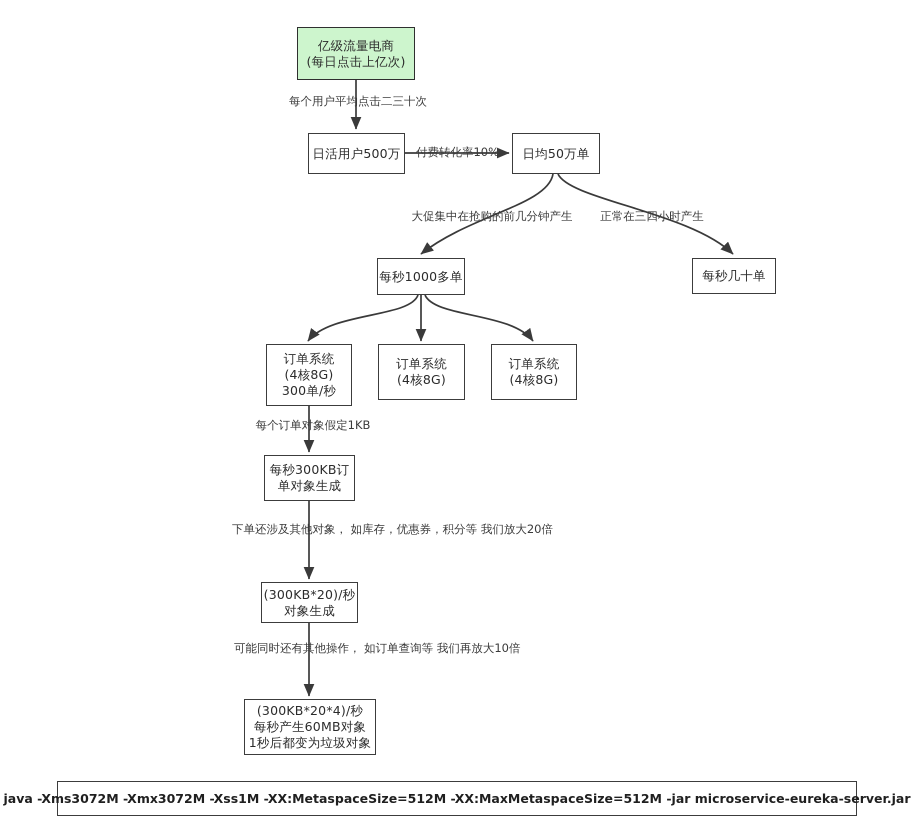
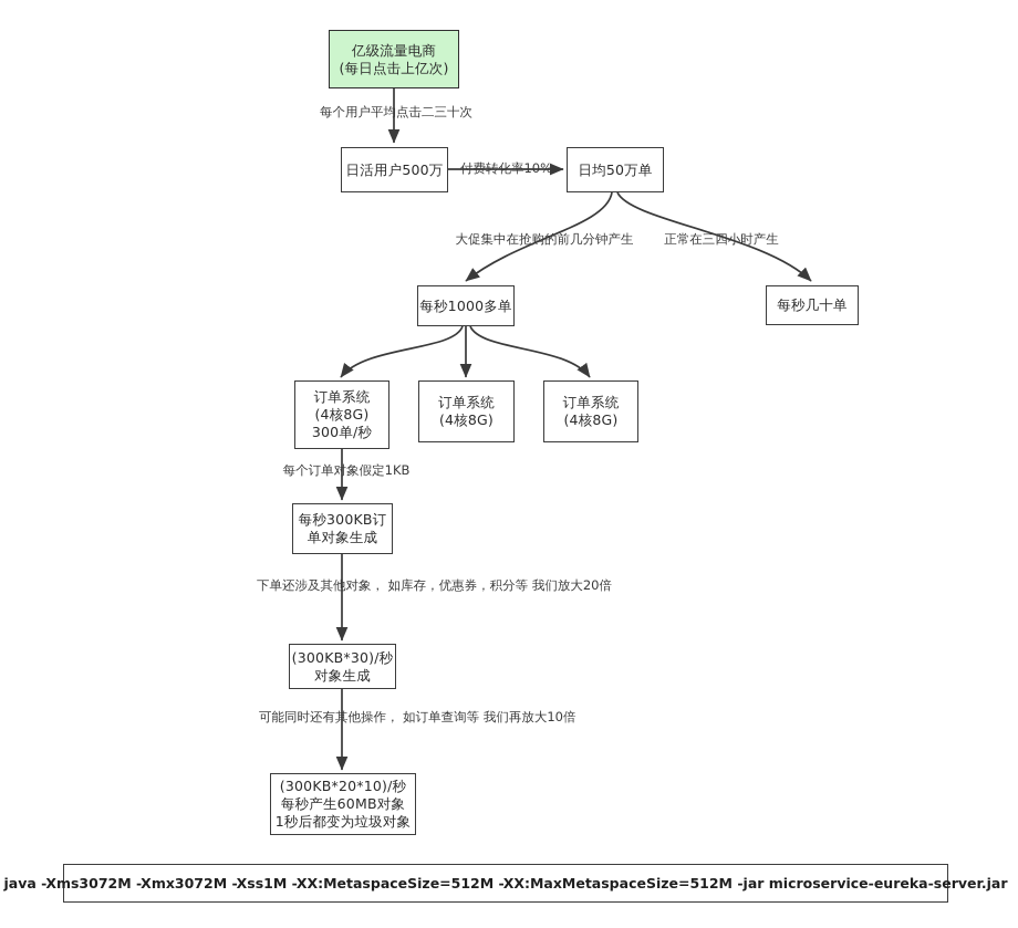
  亿级流量电商
  (每日点击上亿次)
  日活用户500万
  日均50万单
  每秒1000多单
  每秒几十单
  订单系统
  (4核8G)
  300单/秒
  订单系统
  (4核8G)
  订单系统
  (4核8G)
  每秒300KB订
  单对象生成
- (300KB*20)/秒
+ (300KB*30)/秒
  对象生成
- (300KB*20*4)/秒
+ (300KB*20*10)/秒
  每秒产生60MB对象
  1秒后都变为垃圾对象
  每个用户平均点击二三十次
  付费转化率10%
  大促集中在抢购的前几分钟产生
  正常在三四小时产生
  每个订单对象假定1KB
  下单还涉及其他对象， 如库存，优惠券，积分等 我们放大20倍
  可能同时还有其他操作， 如订单查询等 我们再放大10倍
  java -Xms3072M -Xmx3072M -Xss1M -XX:MetaspaceSize=512M -XX:MaxMetaspaceSize=512M -jar microservice-eureka-server.jar
